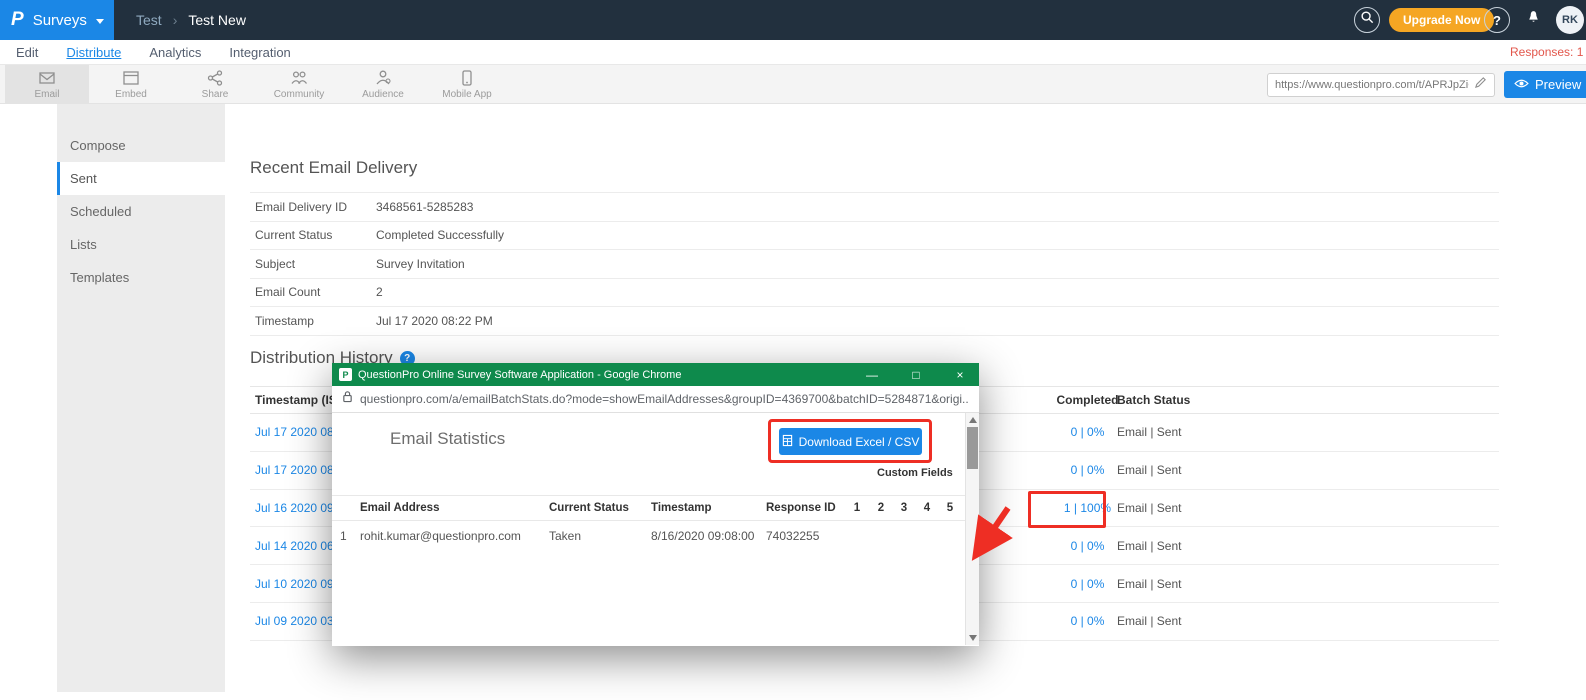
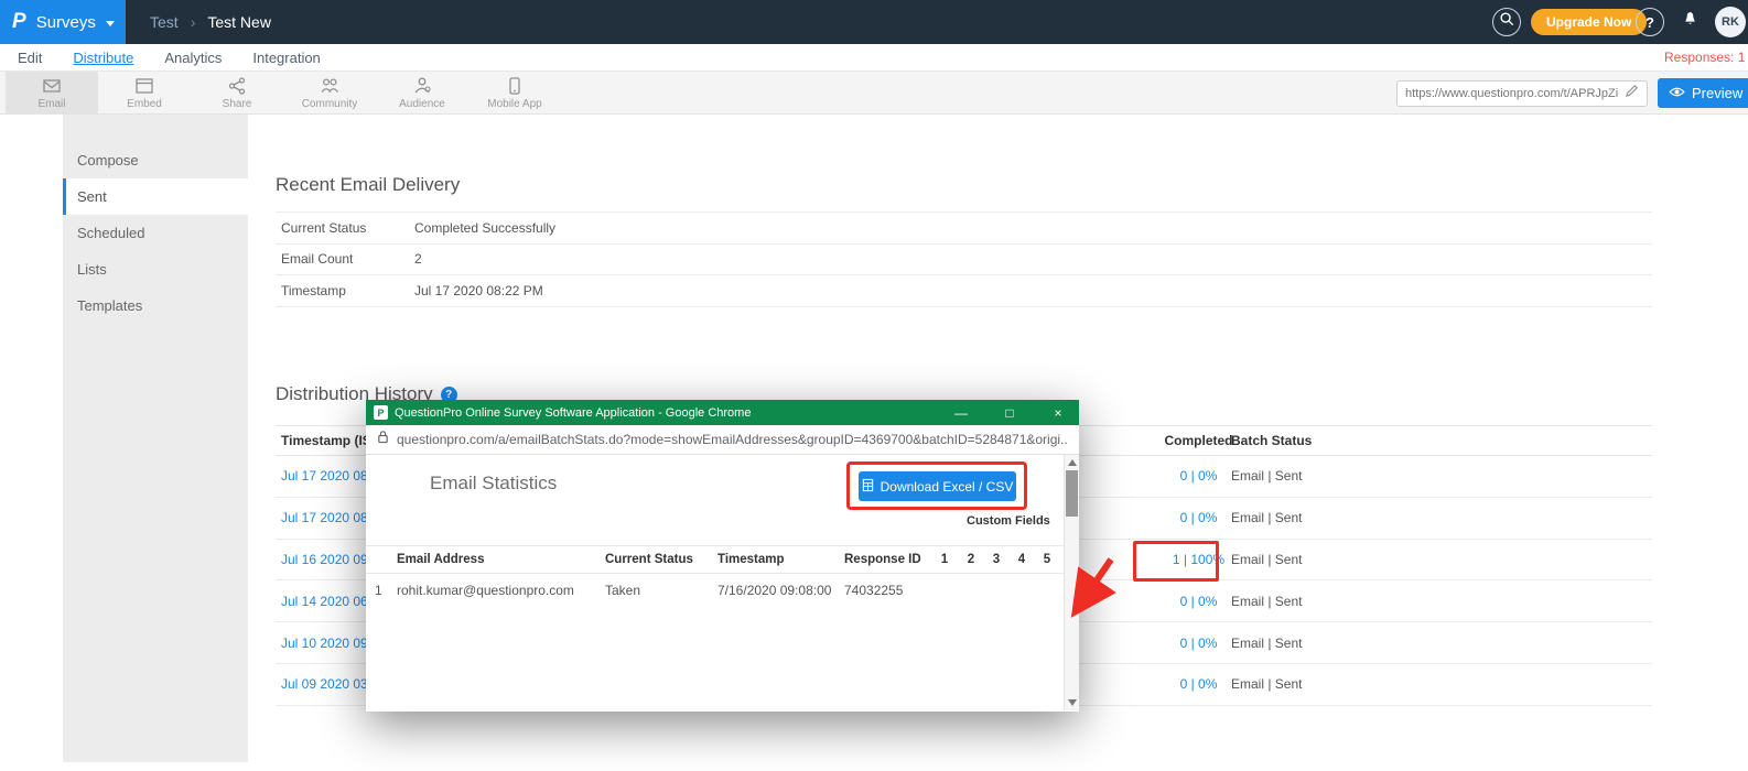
  P
  Surveys
  Test
  ›
  Test New
  Upgrade Now
  ?
  RK
  Edit
  Distribute
  Analytics
  Integration
  Responses: 1
  Email
  Embed
  Share
  Community
  Audience
  Mobile App
  https://www.questionpro.com/t/APRJpZi
  Preview
  Compose
  Sent
  Scheduled
  Lists
  Templates
  Recent Email Delivery
- Email Delivery ID
- 3468561-5285283
  Current Status
  Completed Successfully
- Subject
- Survey Invitation
  Email Count
  2
  Timestamp
  Jul 17 2020 08:22 PM
  Distribution History
  ?
  Timestamp (I
  Completed
  Batch Status
  Jul 17 2020 08
  0 | 0%
  Email | Sent
  Jul 17 2020 08
  0 | 0%
  Email | Sent
  Jul 16 2020 09
  1 | 100%
  Email | Sent
  Jul 14 2020 06
  0 | 0%
  Email | Sent
  Jul 10 2020 09
  0 | 0%
  Email | Sent
  Jul 09 2020 03
  0 | 0%
  Email | Sent
  P
  QuestionPro Online Survey Software Application - Google Chrome
  —
  □
  ×
  questionpro.com/a/emailBatchStats.do?mode=showEmailAddresses&groupID=4369700&batchID=5284871&origi..
  Email Statistics
  Download Excel / CSV
  Custom Fields
  Email Address
  Current Status
  Timestamp
  Response ID
  1
  2
  3
  4
  5
  1
  rohit.kumar@questionpro.com
  Taken
- 8/16/2020 09:08:00
+ 7/16/2020 09:08:00
  74032255
